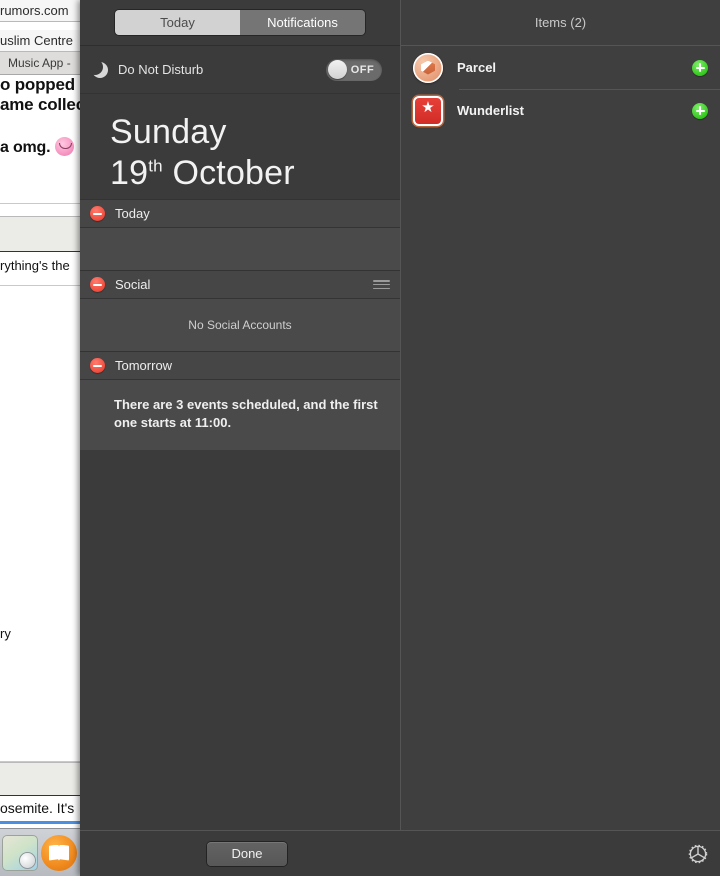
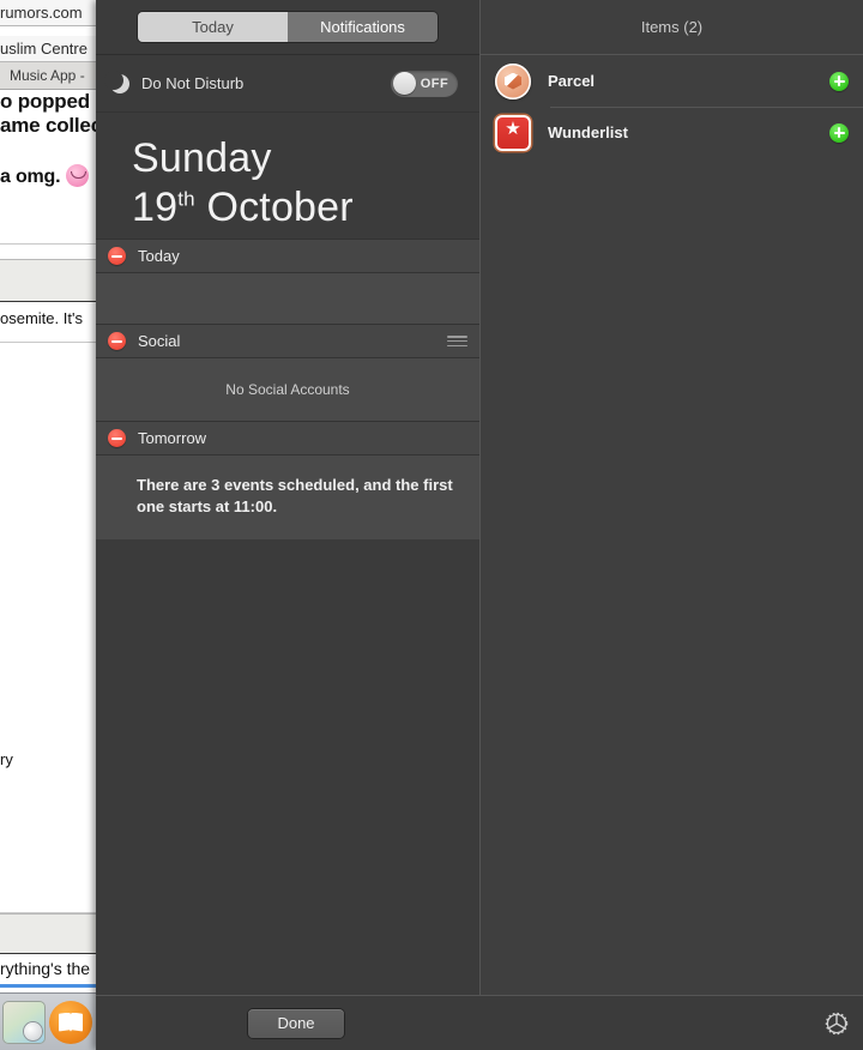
  rumors.com
  uslim Centre
  Music App -
  o popped
  a omg.
- rything's the
+ osemite. It's
  ry
- osemite. It's
+ rything's the
  Today
  Notifications
  Do Not Disturb
  OFF
  Sunday
  19th October
  Today
  Social
  No Social Accounts
  Tomorrow
  There are 3 events scheduled, and the first one starts at 11:00.
  Items (2)
  Parcel
  Wunderlist
  Done
